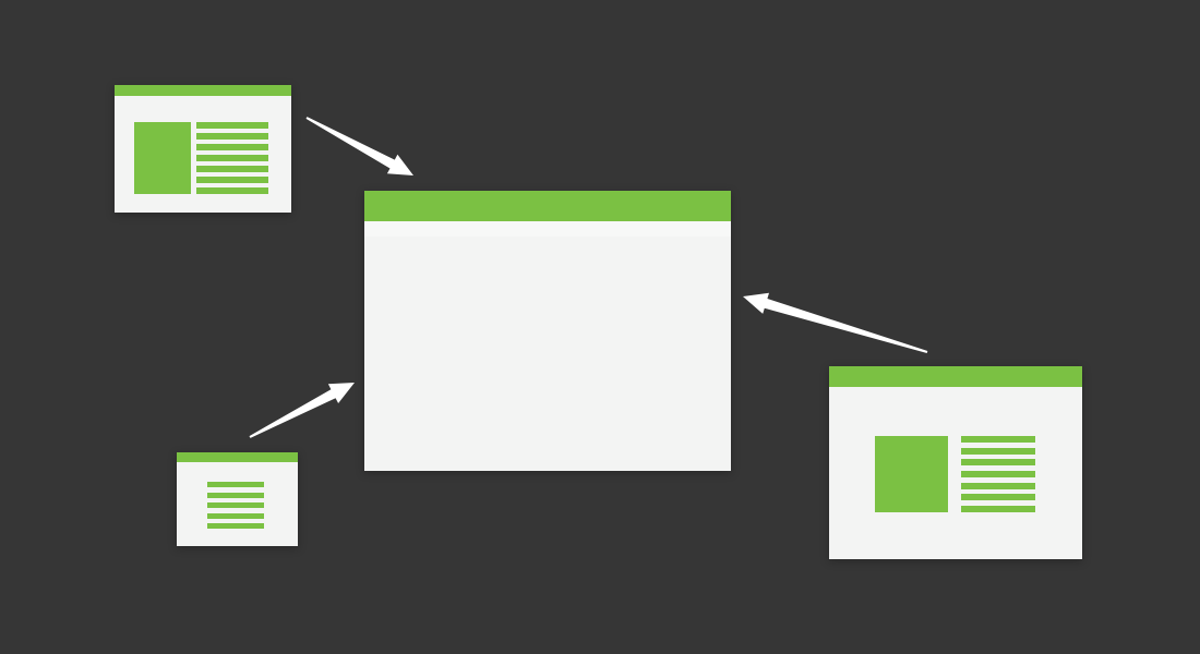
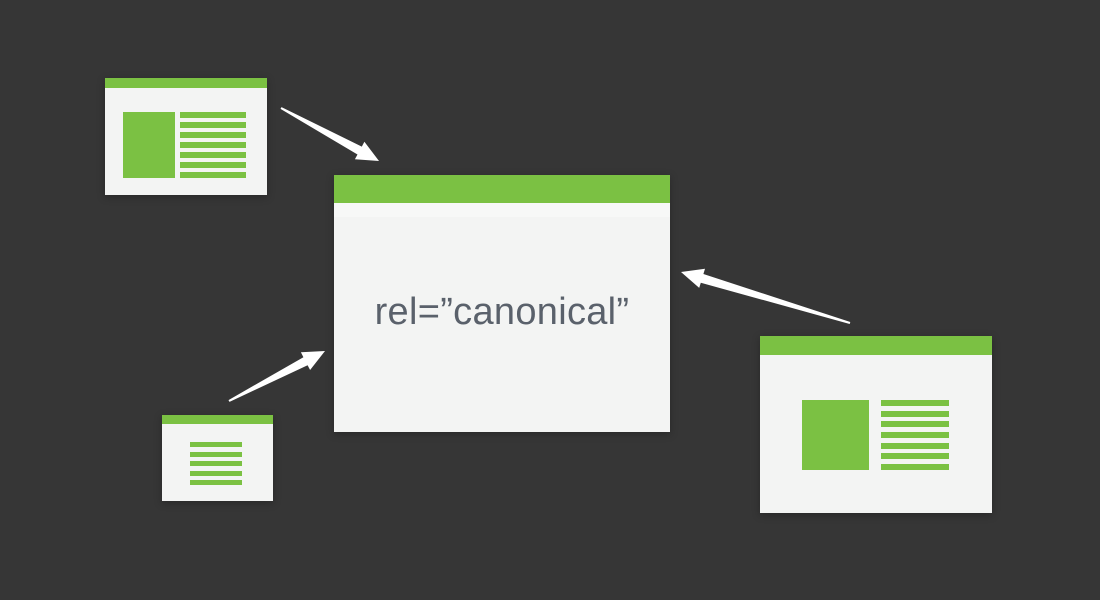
+ rel=”canonical”
